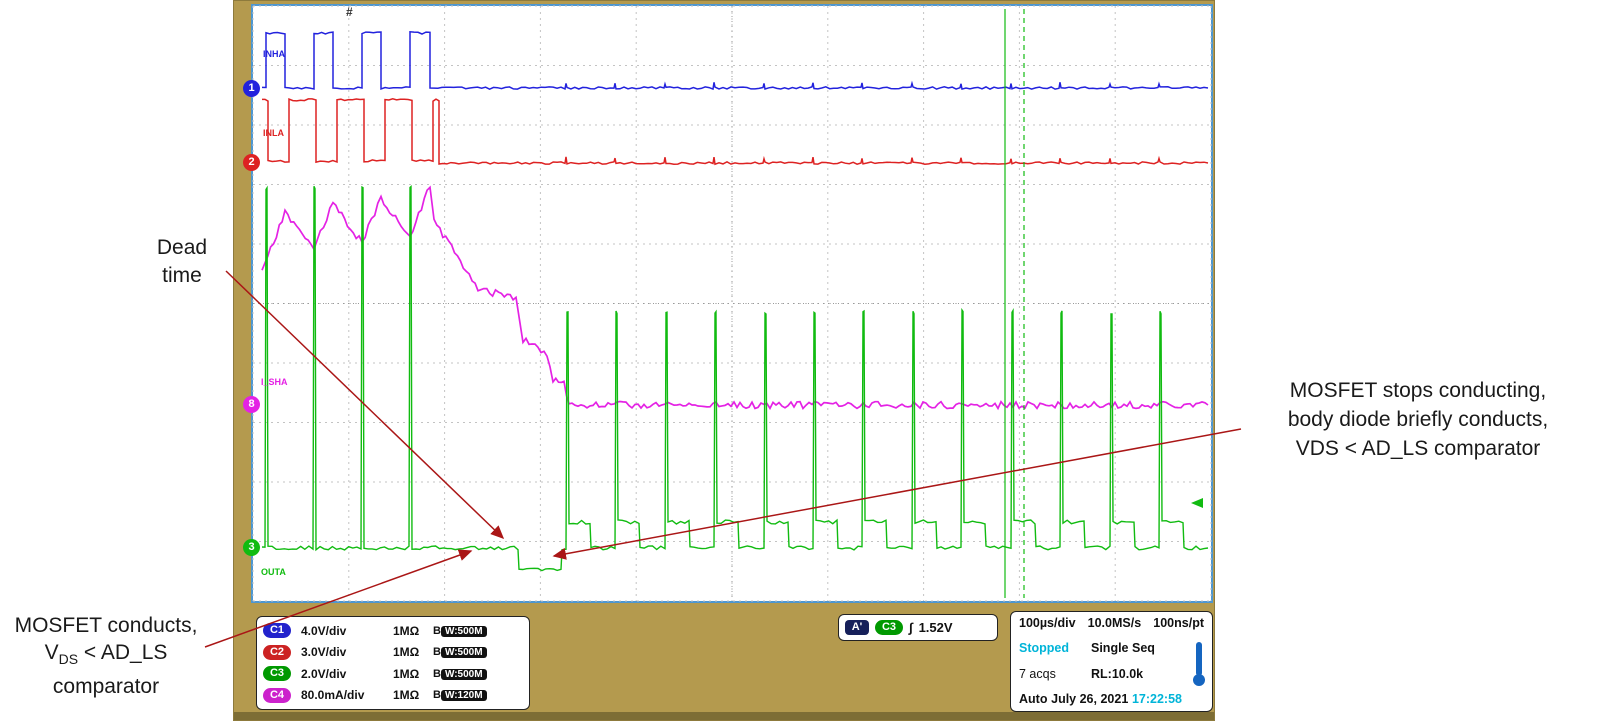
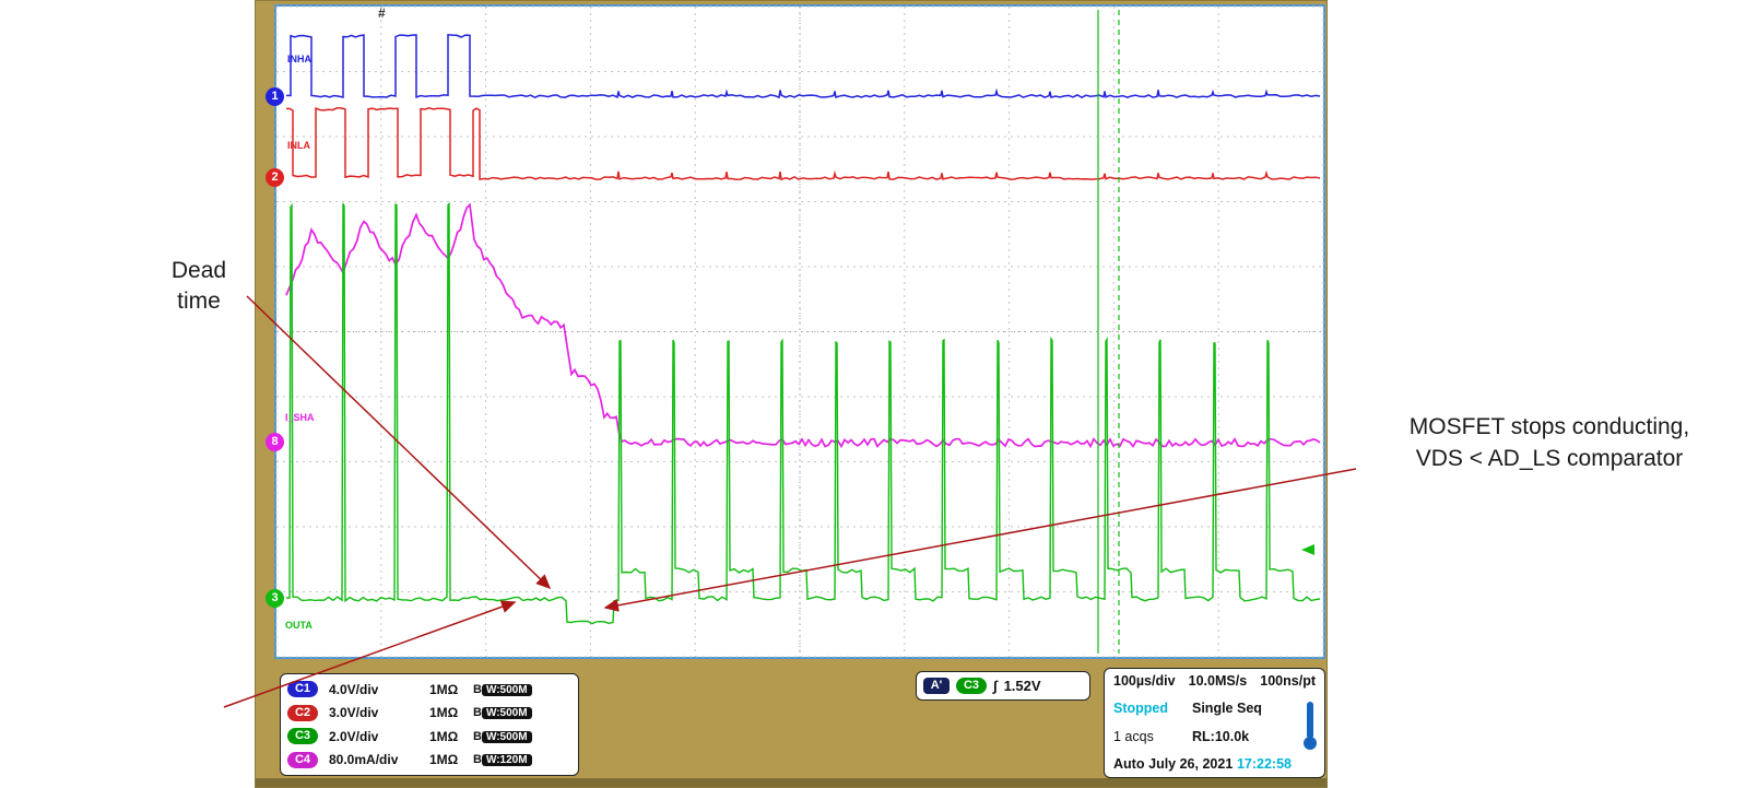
  #
  INHA
  INLA
  I_SHA
  OUTA
  1
  2
  8
  3
  C1
  4.0V/div
  1MΩ
  B W:500M
  C2
  3.0V/div
  1MΩ
  B W:500M
  C3
  2.0V/div
  1MΩ
  B W:500M
  C4
  80.0mA/div
  1MΩ
  B W:120M
  A'
  C3
  ∫
  1.52V
  100µs/div
  10.0MS/s
  100ns/pt
  Stopped
  Single Seq
- 7 acqs
+ 1 acqs
  RL:10.0k
  Auto
  July 26, 2021
  17:22:58
  Dead
  time
  MOSFET stops conducting,
- body diode briefly conducts,
  VDS < AD_LS comparator
- MOSFET conducts,
- VDS < AD_LS
- comparator
